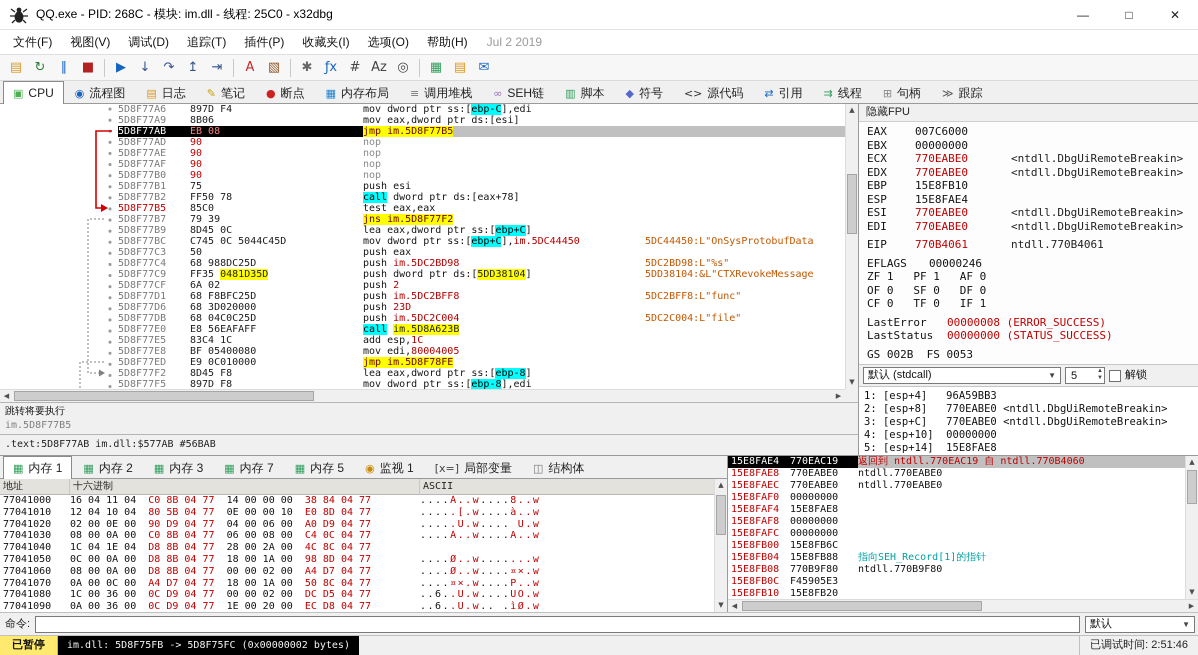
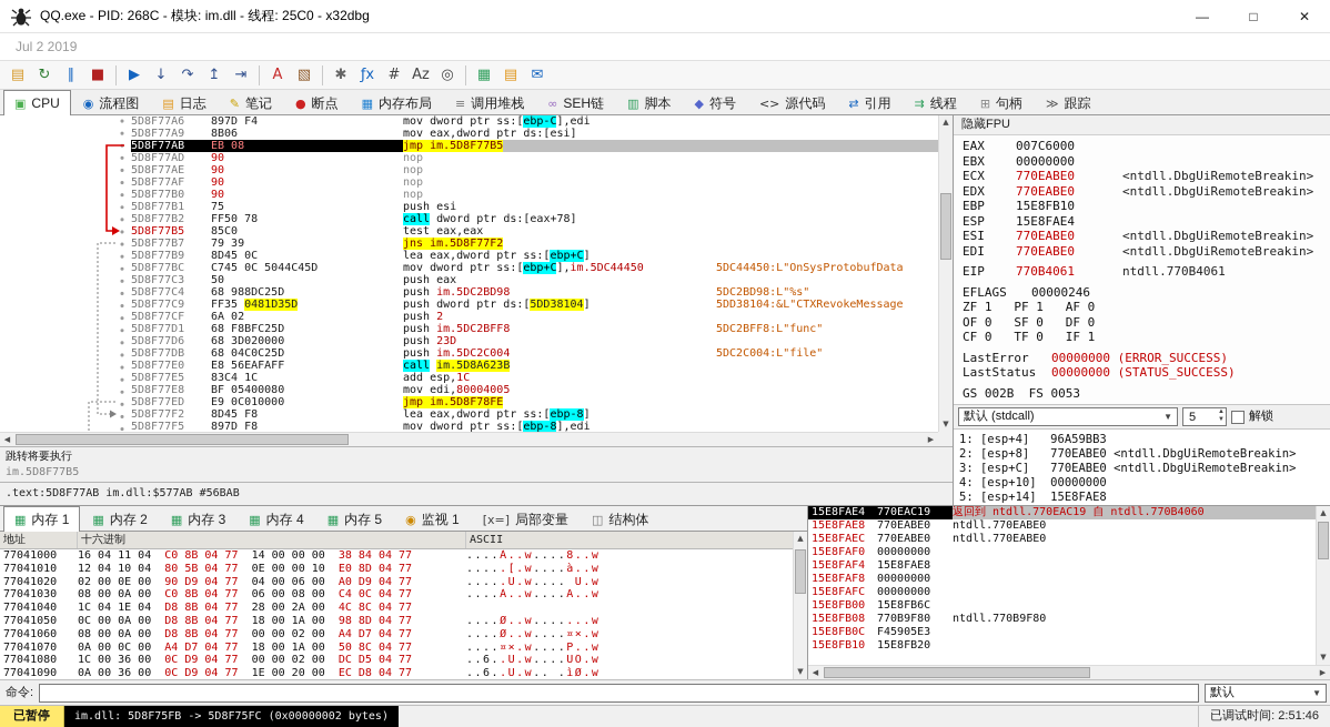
  QQ.exe - PID: 268C - 模块: im.dll - 线程: 25C0 - x32dbg
  —
  □
  ✕
- 文件(F)
- 视图(V)
- 调试(D)
- 追踪(T)
- 插件(P)
- 收藏夹(I)
- 选项(O)
- 帮助(H)
  Jul 2 2019
  ▤
  ↻
  ∥
  ■
  ▶
  ↓
  ↷
  ↥
  ⇥
  A
  ▧
  ✱
  ƒx
  #
  Az
  ◎
  ▦
  ▤
  ✉
  ▣
  CPU
  ◉
  流程图
  ▤
  日志
  ✎
  笔记
  ●
  断点
  ▦
  内存布局
  ≡
  调用堆栈
  ∞
  SEH链
  ▥
  脚本
  ◆
  符号
  <>
  源代码
  ⇄
  引用
  ⇉
  线程
  ⊞
  句柄
  ≫
  跟踪
  5D8F77A6
  897D F4
  mov dword ptr ss:[ebp-C],edi
  5D8F77A9
  8B06
  mov eax,dword ptr ds:[esi]
  5D8F77AB
  EB 08
  jmp im.5D8F77B5
  5D8F77AD
  90
  nop
  5D8F77AE
  90
  nop
  5D8F77AF
  90
  nop
  5D8F77B0
  90
  nop
  5D8F77B1
  75
  push esi
  5D8F77B2
  FF50 78
  call dword ptr ds:[eax+78]
  5D8F77B5
  85C0
  test eax,eax
  5D8F77B7
  79 39
  jns im.5D8F77F2
  5D8F77B9
  8D45 0C
  lea eax,dword ptr ss:[ebp+C]
  5D8F77BC
  C745 0C 5044C45D
  mov dword ptr ss:[ebp+C],im.5DC44450
  5DC44450:L"OnSysProtobufData
  5D8F77C3
  50
  push eax
  5D8F77C4
  68 988DC25D
  push im.5DC2BD98
  5DC2BD98:L"%s"
  5D8F77C9
  FF35 0481D35D
  push dword ptr ds:[5DD38104]
  5DD38104:&L"CTXRevokeMessage
  5D8F77CF
  6A 02
  push 2
  5D8F77D1
  68 F8BFC25D
  push im.5DC2BFF8
  5DC2BFF8:L"func"
  5D8F77D6
  68 3D020000
  push 23D
  5D8F77DB
  68 04C0C25D
  push im.5DC2C004
  5DC2C004:L"file"
  5D8F77E0
  E8 56EAFAFF
  call im.5D8A623B
  5D8F77E5
  83C4 1C
  add esp,1C
  5D8F77E8
  BF 05400080
  mov edi,80004005
  5D8F77ED
  E9 0C010000
  jmp im.5D8F78FE
  5D8F77F2
  8D45 F8
  lea eax,dword ptr ss:[ebp-8]
  5D8F77F5
  897D F8
  mov dword ptr ss:[ebp-8],edi
  ▲
  ▼
  ◀
  ▶
  跳转将要执行
  im.5D8F77B5
  .text:5D8F77AB im.dll:$577AB #56BAB
  隐藏FPU
  EAX 007C6000
  EBX 00000000
  ECX 770EABE0 <ntdll.DbgUiRemoteBreakin>
  EDX 770EABE0 <ntdll.DbgUiRemoteBreakin>
  EBP 15E8FB10
  ESP 15E8FAE4
  ESI 770EABE0 <ntdll.DbgUiRemoteBreakin>
  EDI 770EABE0 <ntdll.DbgUiRemoteBreakin>
  EIP 770B4061 ntdll.770B4061
  EFLAGS 00000246
  ZF 1 PF 1 AF 0
  OF 0 SF 0 DF 0
  CF 0 TF 0 IF 1
- LastError 00000008 (ERROR_SUCCESS)
+ LastError 00000000 (ERROR_SUCCESS)
  LastStatus 00000000 (STATUS_SUCCESS)
  GS 002B FS 0053
  默认 (stdcall)
  ▼
  5
  解锁
  1: [esp+4] 96A59BB3
  2: [esp+8] 770EABE0 <ntdll.DbgUiRemoteBreakin>
  3: [esp+C] 770EABE0 <ntdll.DbgUiRemoteBreakin>
  4: [esp+10] 00000000
  5: [esp+14] 15E8FAE8
  ▦
  内存 1
  ▦
  内存 2
  ▦
  内存 3
  ▦
- 内存 7
+ 内存 4
  ▦
  内存 5
  ◉
  监视 1
  [x=]
  局部变量
  ◫
  结构体
  地址
  十六进制
  ASCII
  77041000
  16 04 11 04 C0 8B 04 77 14 00 00 00 38 84 04 77
  ....À..w....8..w
  77041010
  12 04 10 04 80 5B 04 77 0E 00 00 10 E0 8D 04 77
  .....[.w....à..w
  77041020
  02 00 0E 00 90 D9 04 77 04 00 06 00 A0 D9 04 77
  .....Ù.w.... Ù.w
  77041030
  08 00 0A 00 C0 8B 04 77 06 00 08 00 C4 0C 04 77
  ....À..w....Ä..w
  77041040
  1C 04 1E 04 D8 8B 04 77 28 00 2A 00 4C 8C 04 77
  77041050
  0C 00 0A 00 D8 8B 04 77 18 00 1A 00 98 8D 04 77
  ....Ø..w.......w
  77041060
  08 00 0A 00 D8 8B 04 77 00 00 02 00 A4 D7 04 77
  ....Ø..w....¤×.w
  77041070
  0A 00 0C 00 A4 D7 04 77 18 00 1A 00 50 8C 04 77
  ....¤×.w....P..w
  77041080
  1C 00 36 00 0C D9 04 77 00 00 02 00 DC D5 04 77
  ..6..Ù.w....ÜÕ.w
  77041090
  0A 00 36 00 0C D9 04 77 1E 00 20 00 EC D8 04 77
  ..6..Ù.w.. .ìØ.w
  ▲
  ▼
  15E8FAE4
  770EAC19
  返回到 ntdll.770EAC19 自 ntdll.770B4060
  15E8FAE8
  770EABE0
  ntdll.770EABE0
  15E8FAEC
  770EABE0
  ntdll.770EABE0
  15E8FAF0
  00000000
  15E8FAF4
  15E8FAE8
  15E8FAF8
  00000000
  15E8FAFC
  00000000
  15E8FB00
  15E8FB6C
- 15E8FB04
- 15E8FB88
- 指向SEH_Record[1]的指针
  15E8FB08
  770B9F80
  ntdll.770B9F80
  15E8FB0C
  F45905E3
  15E8FB10
  15E8FB20
  ▲
  ▼
  ◀
  ▶
  命令:
  默认
  ▼
  已暂停
  im.dll: 5D8F75FB -> 5D8F75FC (0x00000002 bytes)
  已调试时间: 2:51:46
